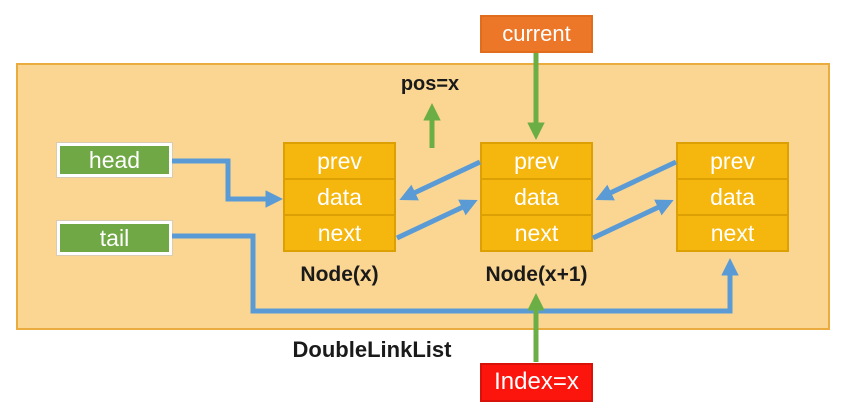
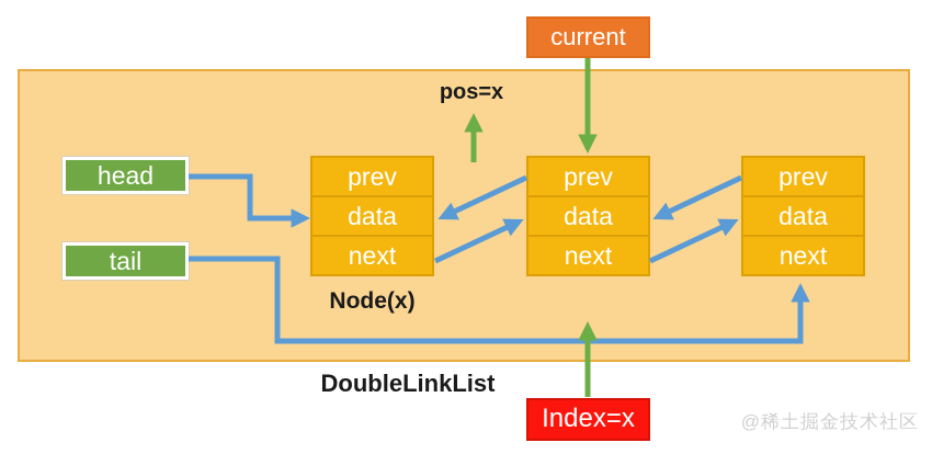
  head
  tail
  prev
  data
  next
  Node(x)
  prev
  data
  next
- Node(x+1)
  prev
  data
  next
  current
  Index=x
  pos=x
  DoubleLinkList
+ @稀土掘金技术社区
